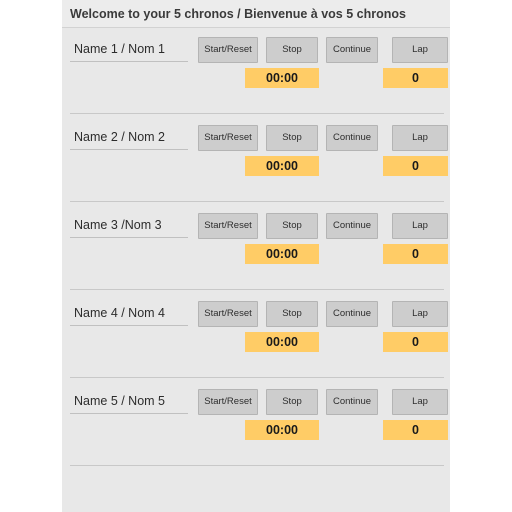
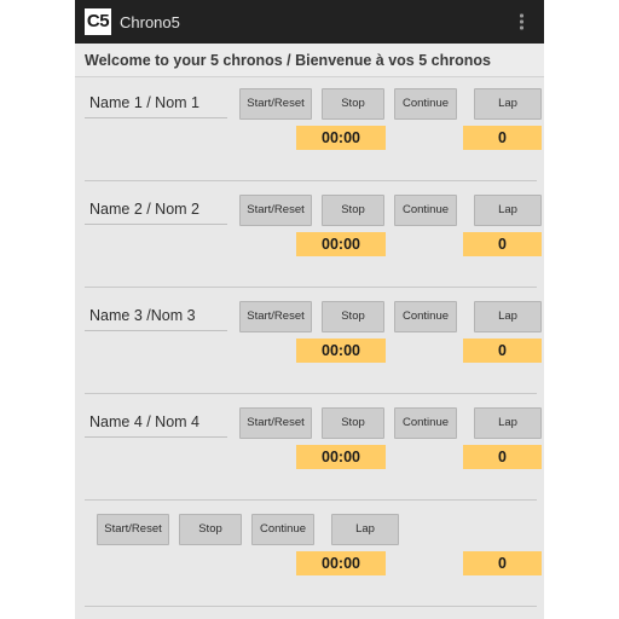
+ C5
+ Chrono5
  Welcome to your 5 chronos / Bienvenue à vos 5 chronos
  Name 1 / Nom 1
  Start/Reset
  Stop
  Continue
  Lap
  00:00
  0
  Name 2 / Nom 2
  Start/Reset
  Stop
  Continue
  Lap
  00:00
  0
  Name 3 /Nom 3
  Start/Reset
  Stop
  Continue
  Lap
  00:00
  0
  Name 4 / Nom 4
  Start/Reset
  Stop
  Continue
  Lap
  00:00
  0
- Name 5 / Nom 5
  Start/Reset
  Stop
  Continue
  Lap
  00:00
  0
